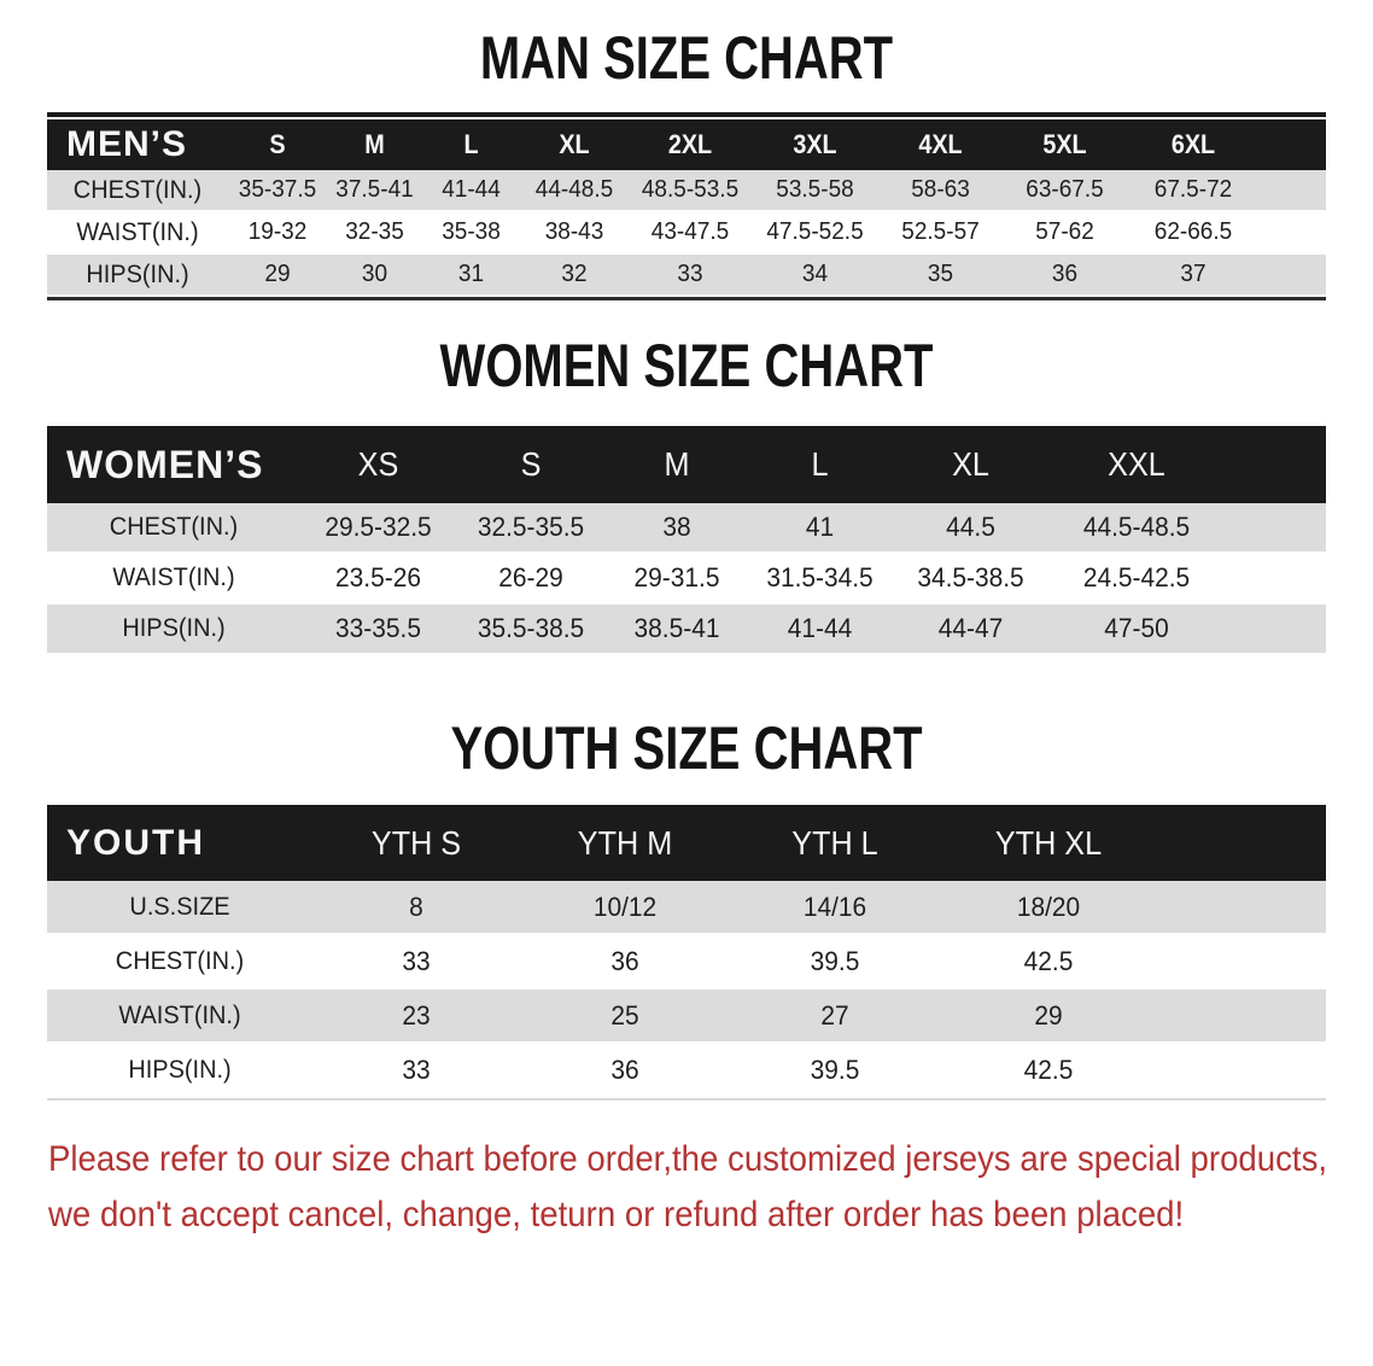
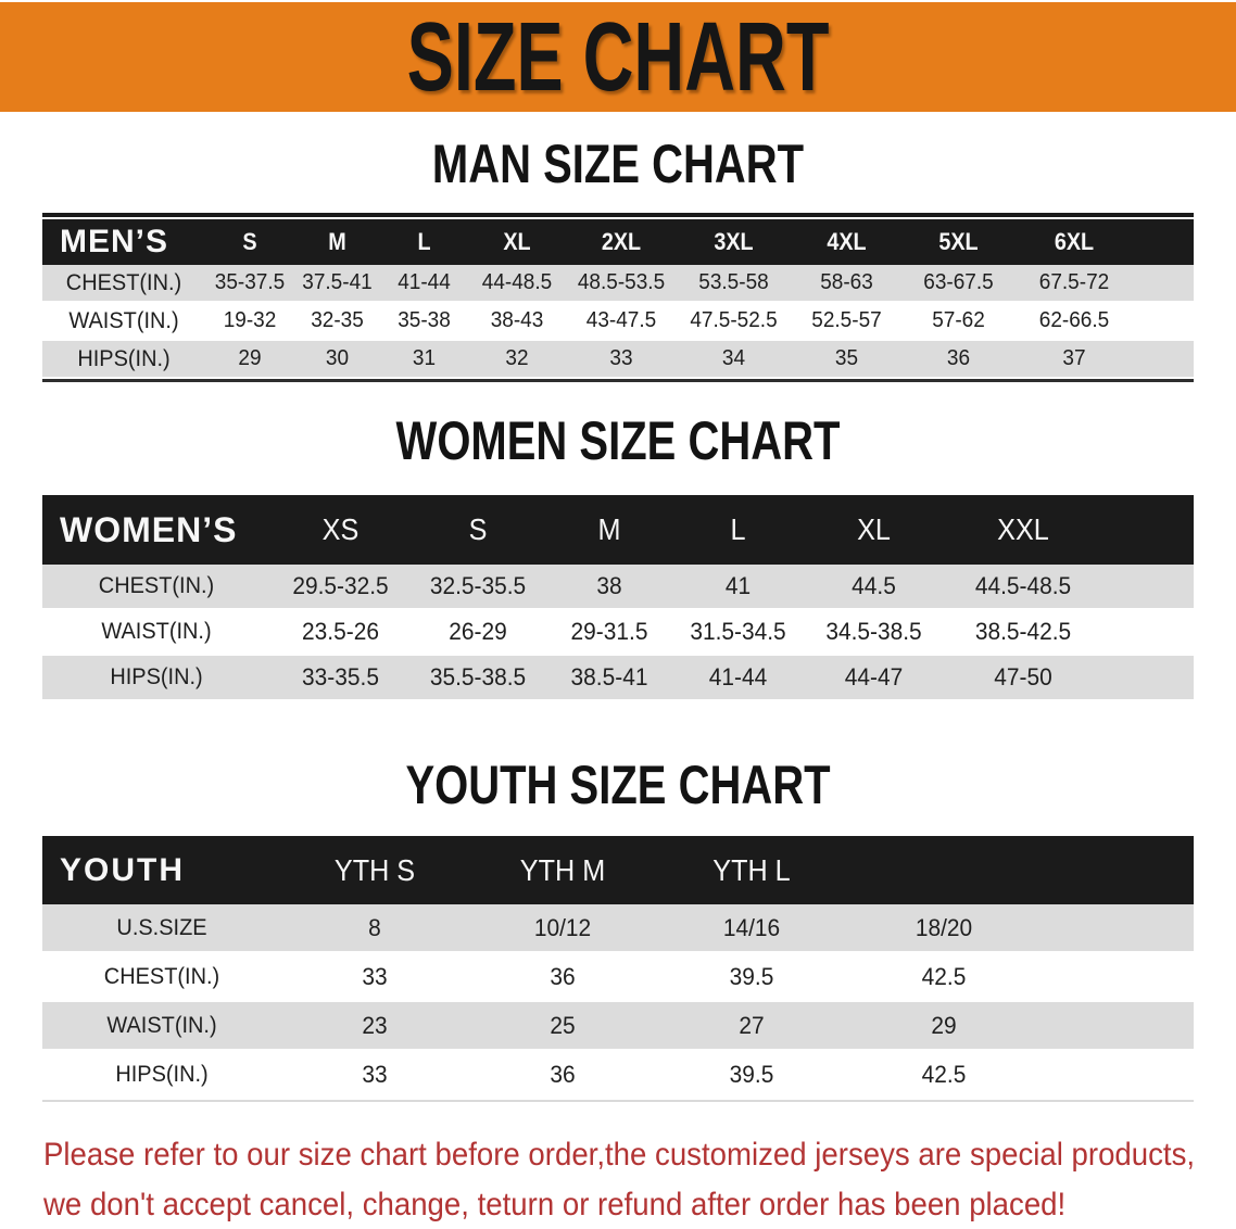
+ SIZE CHART
  MAN SIZE CHART
  MEN’S
  S
  M
  L
  XL
  2XL
  3XL
  4XL
  5XL
  6XL
  CHEST(IN.)
  35-37.5
  37.5-41
  41-44
  44-48.5
  48.5-53.5
  53.5-58
  58-63
  63-67.5
  67.5-72
  WAIST(IN.)
  19-32
  32-35
  35-38
  38-43
  43-47.5
  47.5-52.5
  52.5-57
  57-62
  62-66.5
  HIPS(IN.)
  29
  30
  31
  32
  33
  34
  35
  36
  37
  WOMEN SIZE CHART
  WOMEN’S
  XS
  S
  M
  L
  XL
  XXL
  CHEST(IN.)
  29.5-32.5
  32.5-35.5
  38
  41
  44.5
  44.5-48.5
  WAIST(IN.)
  23.5-26
  26-29
  29-31.5
  31.5-34.5
  34.5-38.5
- 24.5-42.5
+ 38.5-42.5
  HIPS(IN.)
  33-35.5
  35.5-38.5
  38.5-41
  41-44
  44-47
  47-50
  YOUTH SIZE CHART
  YOUTH
  YTH S
  YTH M
  YTH L
- YTH XL
  U.S.SIZE
  8
  10/12
  14/16
  18/20
  CHEST(IN.)
  33
  36
  39.5
  42.5
  WAIST(IN.)
  23
  25
  27
  29
  HIPS(IN.)
  33
  36
  39.5
  42.5
  Please refer to our size chart before order,the customized jerseys are special products,
  we don't accept cancel, change, teturn or refund after order has been placed!
